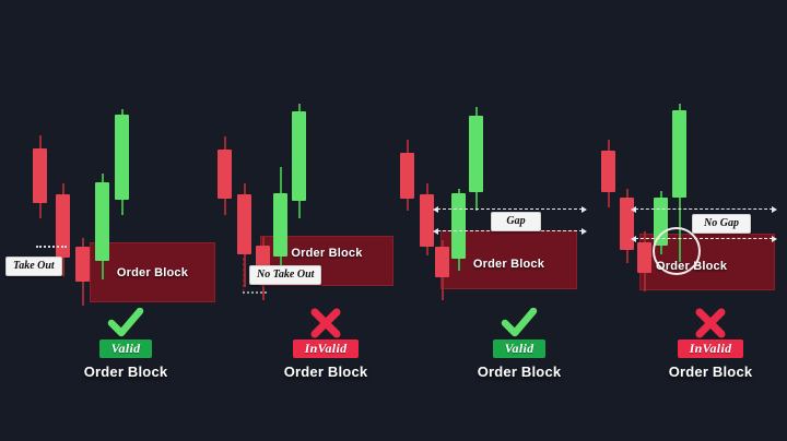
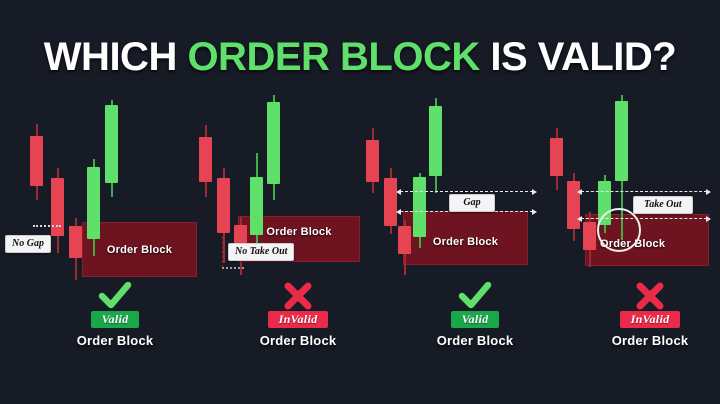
+ WHICH ORDER BLOCK IS VALID?
  Order Block
- Take Out
+ No Gap
  Order Block
  No Take Out
  Order Block
  Gap
  Order Block
- No Gap
+ Take Out
  Valid
  Order Block
  InValid
  Order Block
  Valid
  Order Block
  InValid
  Order Block
